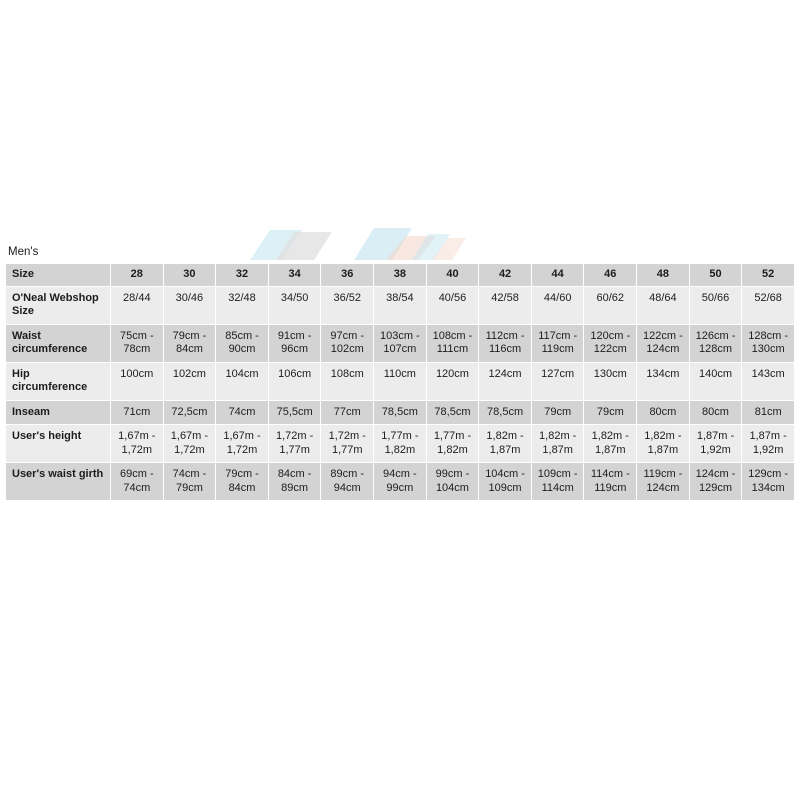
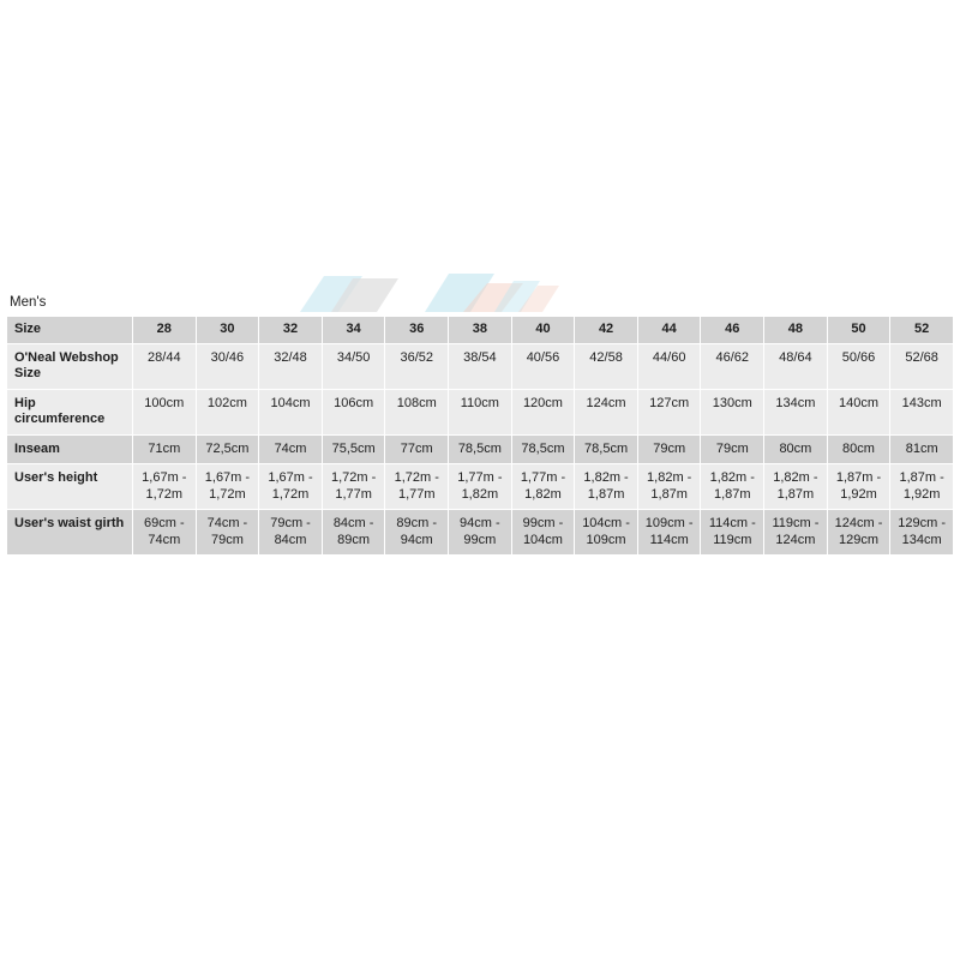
  Men's
  Size	28	30	32	34	36	38	40	42	44	46	48	50	52
- O'Neal Webshop Size	28/44	30/46	32/48	34/50	36/52	38/54	40/56	42/58	44/60	60/62	48/64	50/66	52/68
+ O'Neal Webshop Size	28/44	30/46	32/48	34/50	36/52	38/54	40/56	42/58	44/60	46/62	48/64	50/66	52/68
- Waist circumference	75cm - 78cm	79cm - 84cm	85cm - 90cm	91cm - 96cm	97cm - 102cm	103cm - 107cm	108cm - 111cm	112cm - 116cm	117cm - 119cm	120cm - 122cm	122cm - 124cm	126cm - 128cm	128cm - 130cm
  Hip circumference	100cm	102cm	104cm	106cm	108cm	110cm	120cm	124cm	127cm	130cm	134cm	140cm	143cm
  Inseam	71cm	72,5cm	74cm	75,5cm	77cm	78,5cm	78,5cm	78,5cm	79cm	79cm	80cm	80cm	81cm
  User's height	1,67m - 1,72m	1,67m - 1,72m	1,67m - 1,72m	1,72m - 1,77m	1,72m - 1,77m	1,77m - 1,82m	1,77m - 1,82m	1,82m - 1,87m	1,82m - 1,87m	1,82m - 1,87m	1,82m - 1,87m	1,87m - 1,92m	1,87m - 1,92m
  User's waist girth	69cm - 74cm	74cm - 79cm	79cm - 84cm	84cm - 89cm	89cm - 94cm	94cm - 99cm	99cm - 104cm	104cm - 109cm	109cm - 114cm	114cm - 119cm	119cm - 124cm	124cm - 129cm	129cm - 134cm
